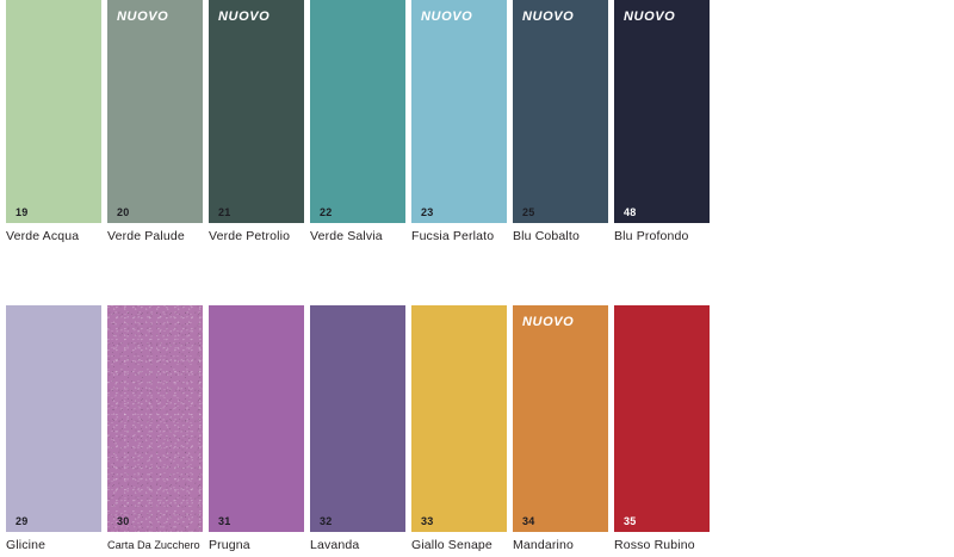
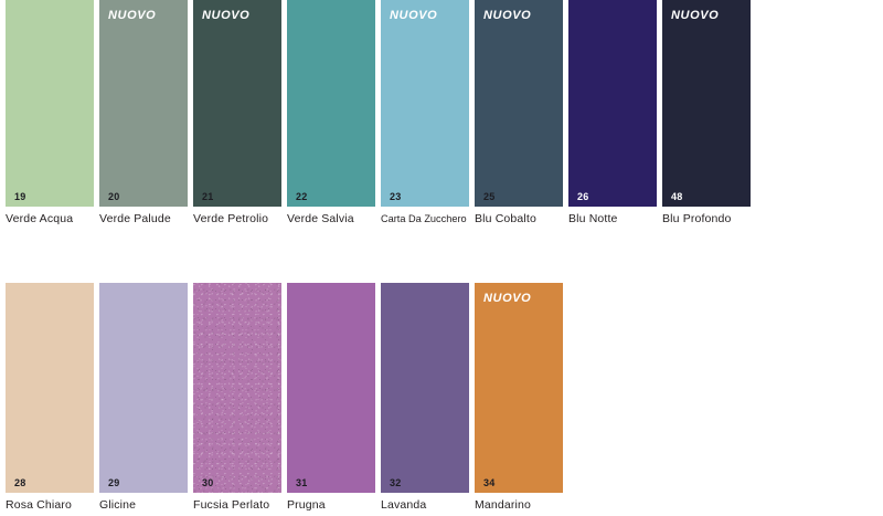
  19
  Verde Acqua
  NUOVO
  20
  Verde Palude
  NUOVO
  21
  Verde Petrolio
  22
  Verde Salvia
  NUOVO
  23
- Fucsia Perlato
+ Carta Da Zucchero
  NUOVO
  25
  Blu Cobalto
+ 26
+ Blu Notte
  NUOVO
  48
  Blu Profondo
+ 28
+ Rosa Chiaro
  29
  Glicine
  30
- Carta Da Zucchero
+ Fucsia Perlato
  31
  Prugna
  32
  Lavanda
- 33
- Giallo Senape
  NUOVO
  34
  Mandarino
- 35
- Rosso Rubino
